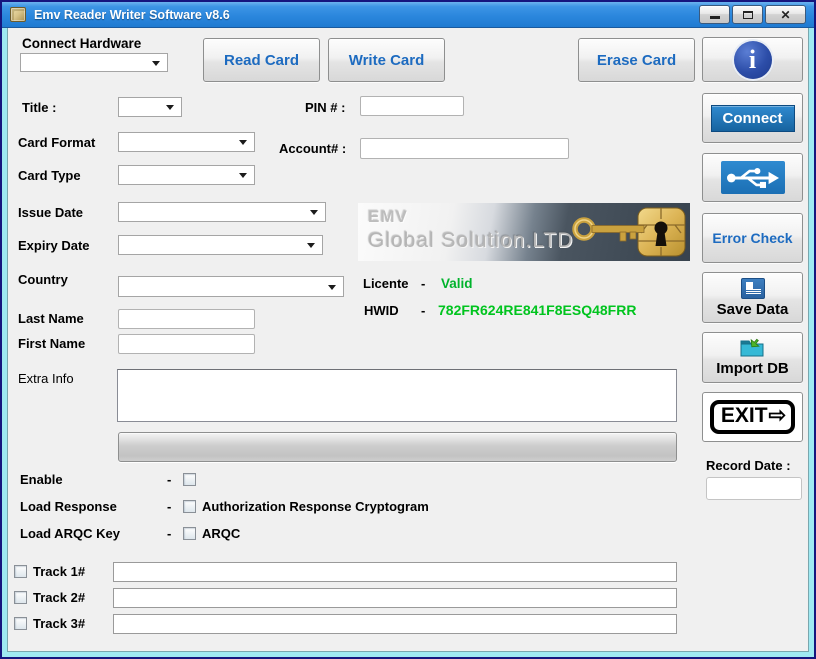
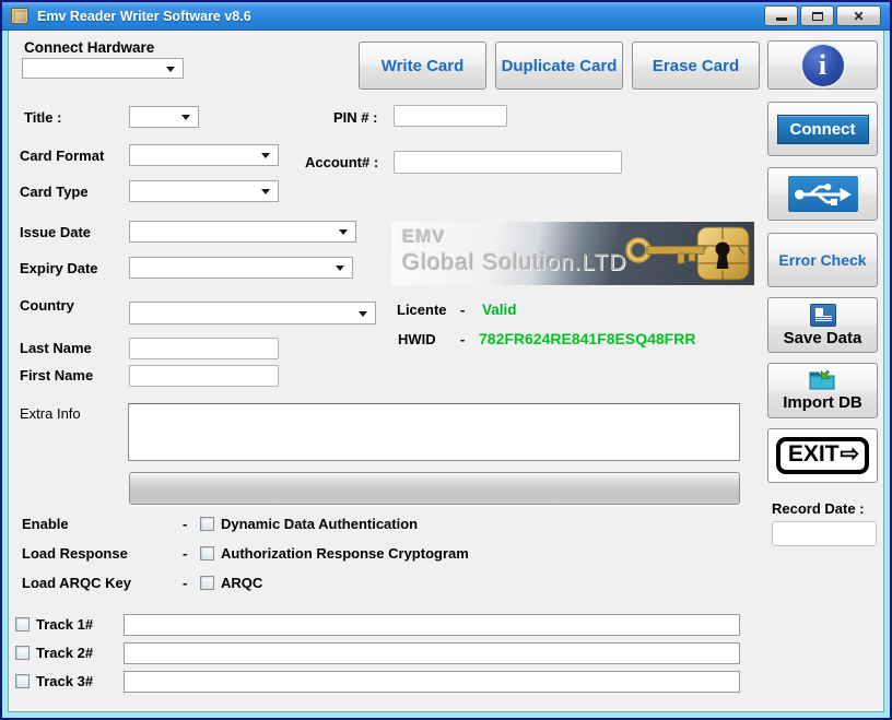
  Emv Reader Writer Software v8.6
  ✕
  Connect Hardware
- Read Card
  Write Card
+ Duplicate Card
  Erase Card
  Title :
  PIN # :
  Card Format
  Account# :
  Card Type
  Issue Date
  Expiry Date
  Country
  Last Name
  First Name
  Extra Info
  EMV
  Global Solution.LTD
  Licente
  -
  Valid
  HWID
  -
  782FR624RE841F8ESQ48FRR
  Enable
  -
+ Dynamic Data Authentication
  Load Response
  -
  Authorization Response Cryptogram
  Load ARQC Key
  -
  ARQC
  Track 1#
  Track 2#
  Track 3#
  i
  Connect
  Error Check
  Save Data
  Import DB
  EXIT
  ⇨
  Record Date :
